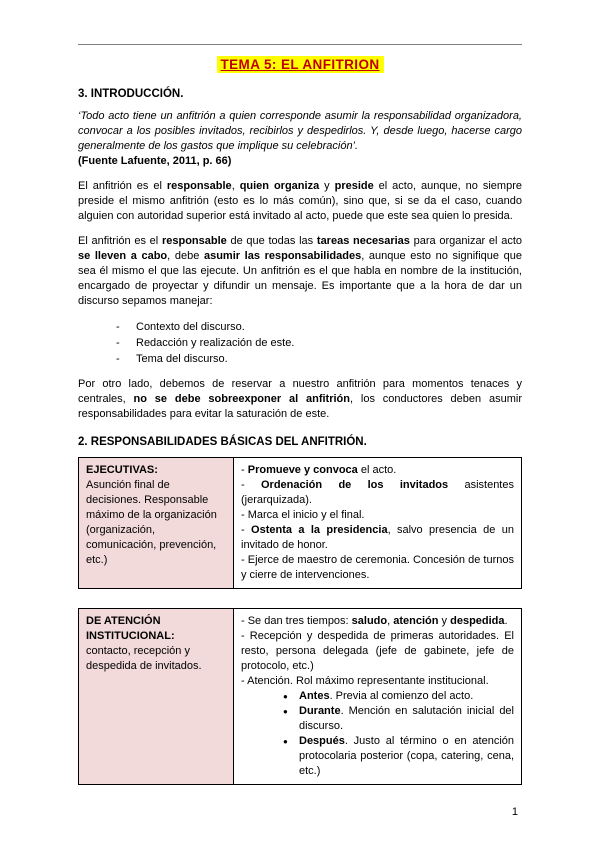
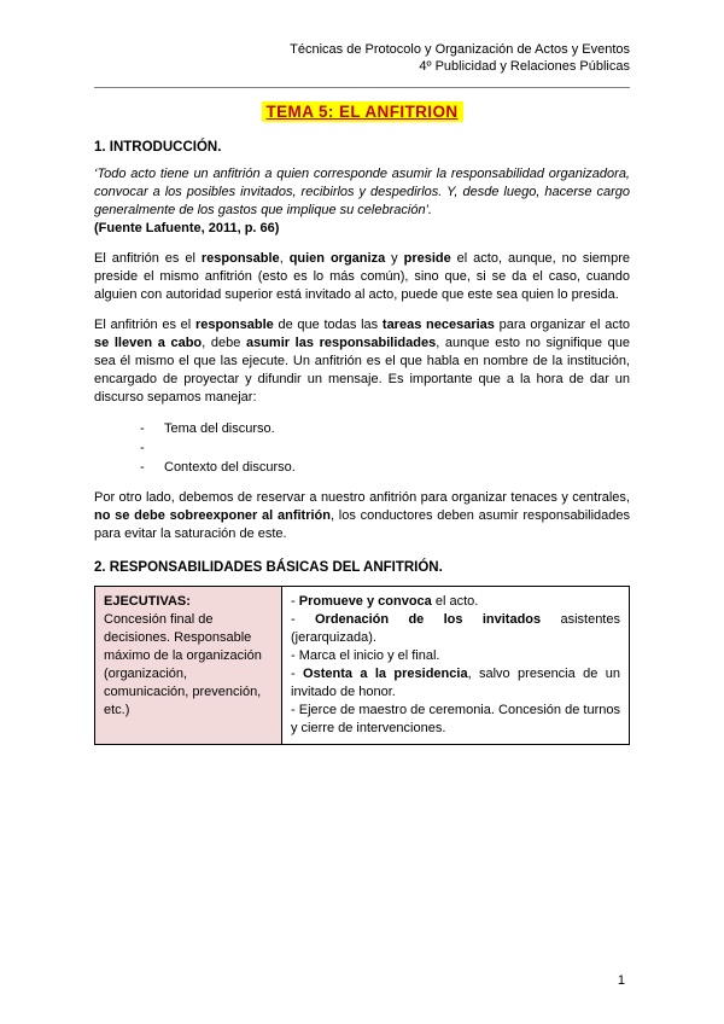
+ Técnicas de Protocolo y Organización de Actos y Eventos
+ 4º Publicidad y Relaciones Públicas
  TEMA 5: EL ANFITRION
- 3. INTRODUCCIÓN.
+ 1. INTRODUCCIÓN.
  ‘Todo acto tiene un anfitrión a quien corresponde asumir la responsabilidad organizadora, convocar a los posibles invitados, recibirlos y despedirlos. Y, desde luego, hacerse cargo generalmente de los gastos que implique su celebración’.
  (Fuente Lafuente, 2011, p. 66)
  El anfitrión es el responsable, quien organiza y preside el acto, aunque, no siempre preside el mismo anfitrión (esto es lo más común), sino que, si se da el caso, cuando alguien con autoridad superior está invitado al acto, puede que este sea quien lo presida.
  El anfitrión es el responsable de que todas las tareas necesarias para organizar el acto se lleven a cabo, debe asumir las responsabilidades, aunque esto no signifique que sea él mismo el que las ejecute. Un anfitrión es el que habla en nombre de la institución, encargado de proyectar y difundir un mensaje. Es importante que a la hora de dar un discurso sepamos manejar:
  -
- Contexto del discurso.
+ Tema del discurso.
  -
- Redacción y realización de este.
  -
- Tema del discurso.
+ Contexto del discurso.
- Por otro lado, debemos de reservar a nuestro anfitrión para momentos tenaces y centrales, no se debe sobreexponer al anfitrión, los conductores deben asumir responsabilidades para evitar la saturación de este.
+ Por otro lado, debemos de reservar a nuestro anfitrión para organizar tenaces y centrales, no se debe sobreexponer al anfitrión, los conductores deben asumir responsabilidades para evitar la saturación de este.
  2. RESPONSABILIDADES BÁSICAS DEL ANFITRIÓN.
- EJECUTIVAS: Asunción final de decisiones. Responsable máximo de la organización (organización, comunicación, prevención, etc.)	- Promueve y convoca el acto. - Ordenación de los invitados asistentes (jerarquizada). - Marca el inicio y el final. - Ostenta a la presidencia, salvo presencia de un invitado de honor. - Ejerce de maestro de ceremonia. Concesión de turnos y cierre de intervenciones.
+ EJECUTIVAS: Concesión final de decisiones. Responsable máximo de la organización (organización, comunicación, prevención, etc.)	- Promueve y convoca el acto. - Ordenación de los invitados asistentes (jerarquizada). - Marca el inicio y el final. - Ostenta a la presidencia, salvo presencia de un invitado de honor. - Ejerce de maestro de ceremonia. Concesión de turnos y cierre de intervenciones.
- DE ATENCIÓN INSTITUCIONAL: contacto, recepción y despedida de invitados.	- Se dan tres tiempos: saludo, atención y despedida. - Recepción y despedida de primeras autoridades. El resto, persona delegada (jefe de gabinete, jefe de protocolo, etc.) - Atención. Rol máximo representante institucional. ● Antes. Previa al comienzo del acto. ● Durante. Mención en salutación inicial del discurso. ● Después. Justo al término o en atención protocolaria posterior (copa, catering, cena, etc.)
  1
